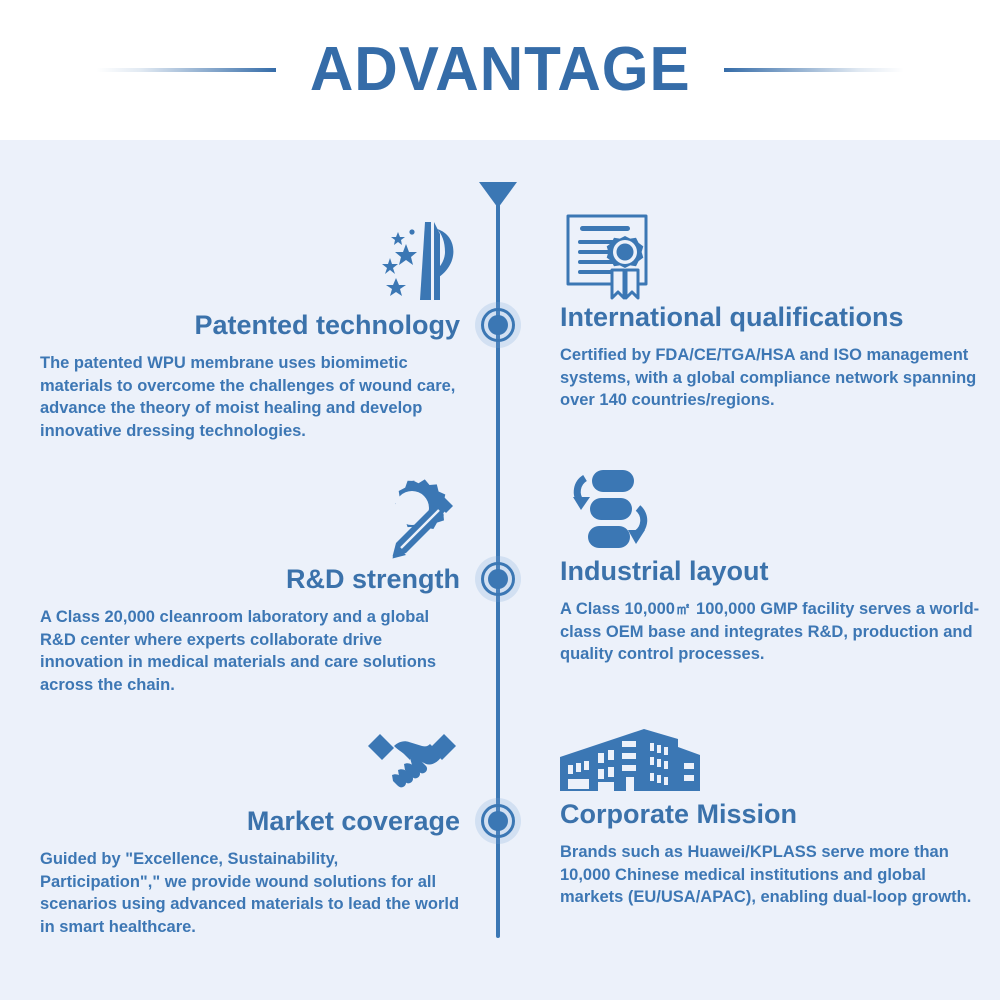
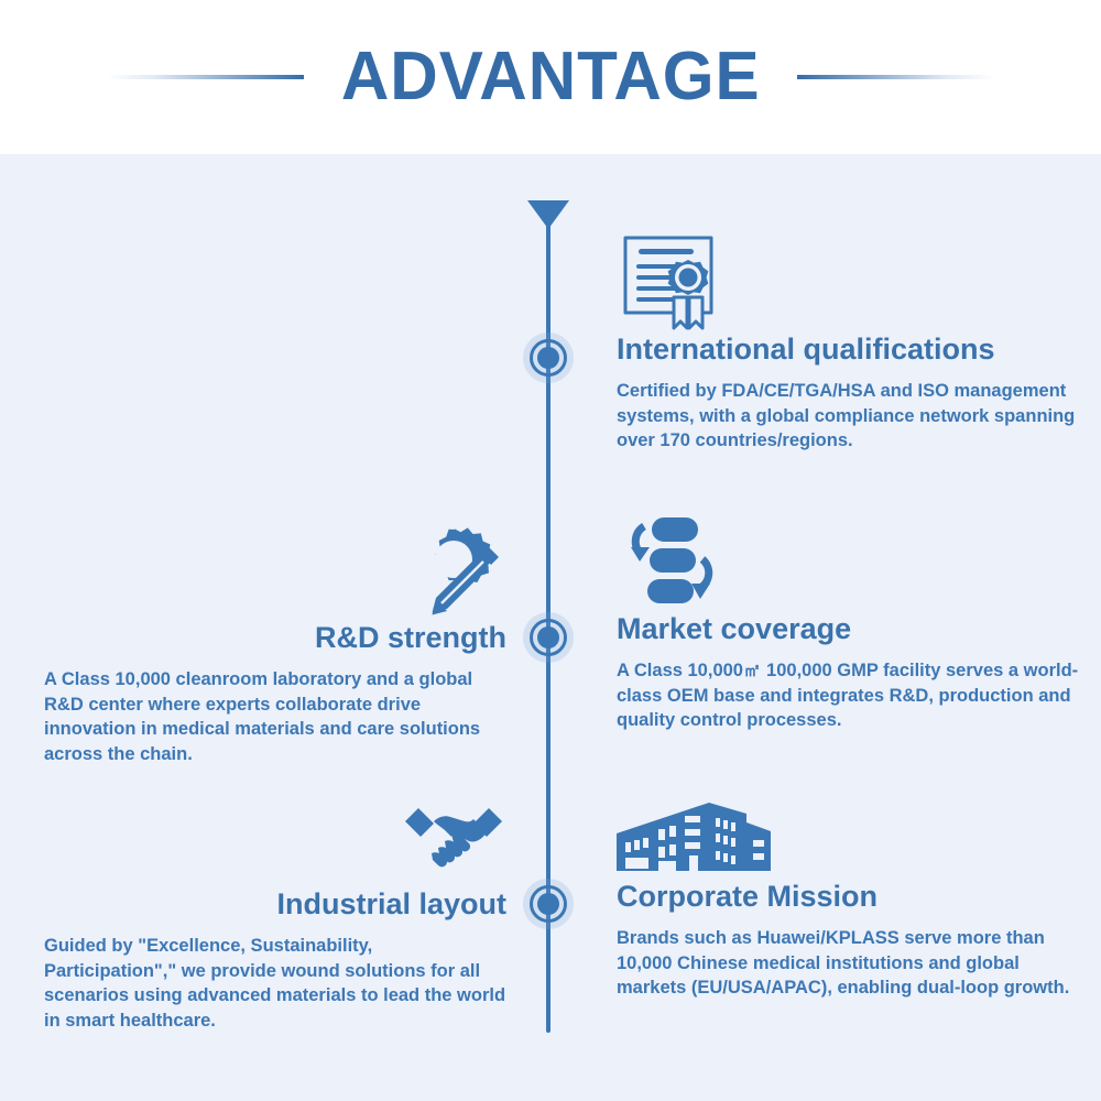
  ADVANTAGE
- Patented technology
- The patented WPU membrane uses biomimetic materials to overcome the challenges of wound care, advance the theory of moist healing and develop innovative dressing technologies.
  International qualifications
- Certified by FDA/CE/TGA/HSA and ISO management systems, with a global compliance network spanning over 140 countries/regions.
+ Certified by FDA/CE/TGA/HSA and ISO management systems, with a global compliance network spanning over 170 countries/regions.
  R&D strength
- A Class 20,000 cleanroom laboratory and a global R&D center where experts collaborate drive innovation in medical materials and care solutions across the chain.
+ A Class 10,000 cleanroom laboratory and a global R&D center where experts collaborate drive innovation in medical materials and care solutions across the chain.
- Industrial layout
+ Market coverage
  A Class 10,000㎡ 100,000 GMP facility serves a world-class OEM base and integrates R&D, production and quality control processes.
- Market coverage
+ Industrial layout
  Guided by "Excellence, Sustainability, Participation"," we provide wound solutions for all scenarios using advanced materials to lead the world in smart healthcare.
  Corporate Mission
  Brands such as Huawei/KPLASS serve more than 10,000 Chinese medical institutions and global markets (EU/USA/APAC), enabling dual-loop growth.
